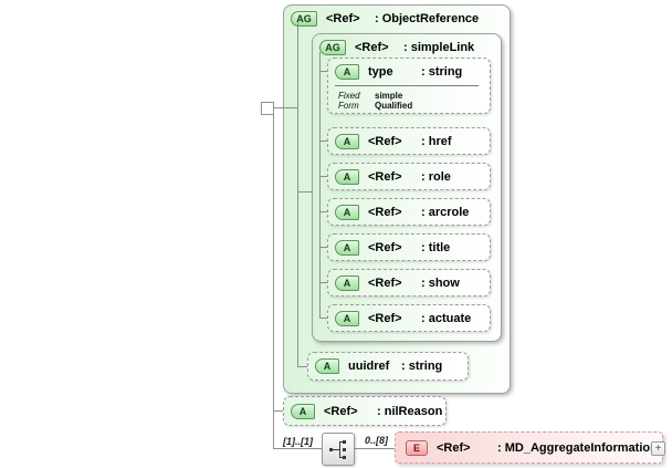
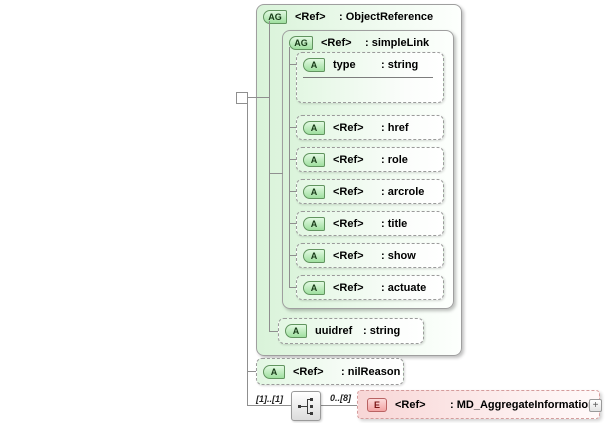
  AG
  <Ref>
  : ObjectReference
  AG
  <Ref>
  : simpleLink
  A
  type
  : string
- Fixed
- simple
- Form
- Qualified
  A
  <Ref>
  : href
  A
  <Ref>
  : role
  A
  <Ref>
  : arcrole
  A
  <Ref>
  : title
  A
  <Ref>
  : show
  A
  <Ref>
  : actuate
  A
  uuidref
  : string
  A
  <Ref>
  : nilReason
  [1]..[1]
  0..[8]
  E
  <Ref>
  : MD_AggregateInformatio
  +
